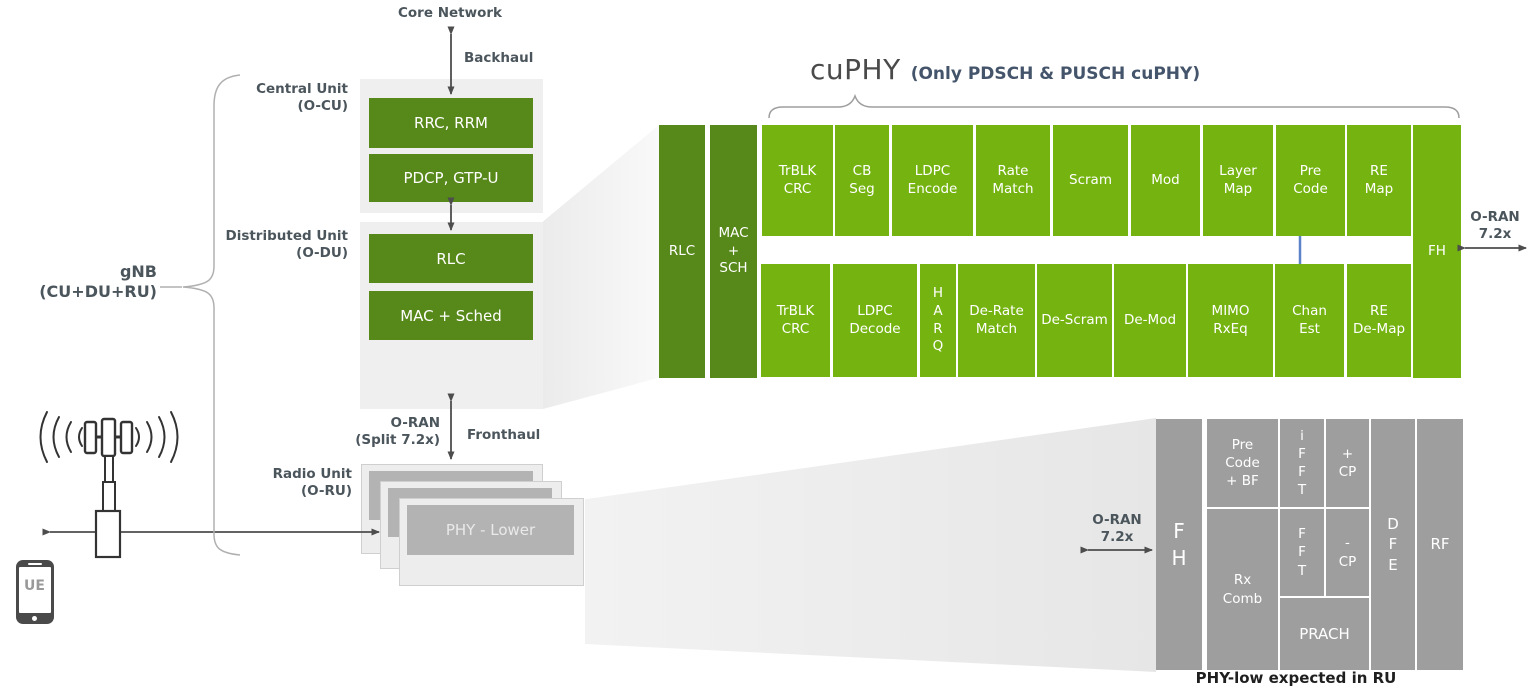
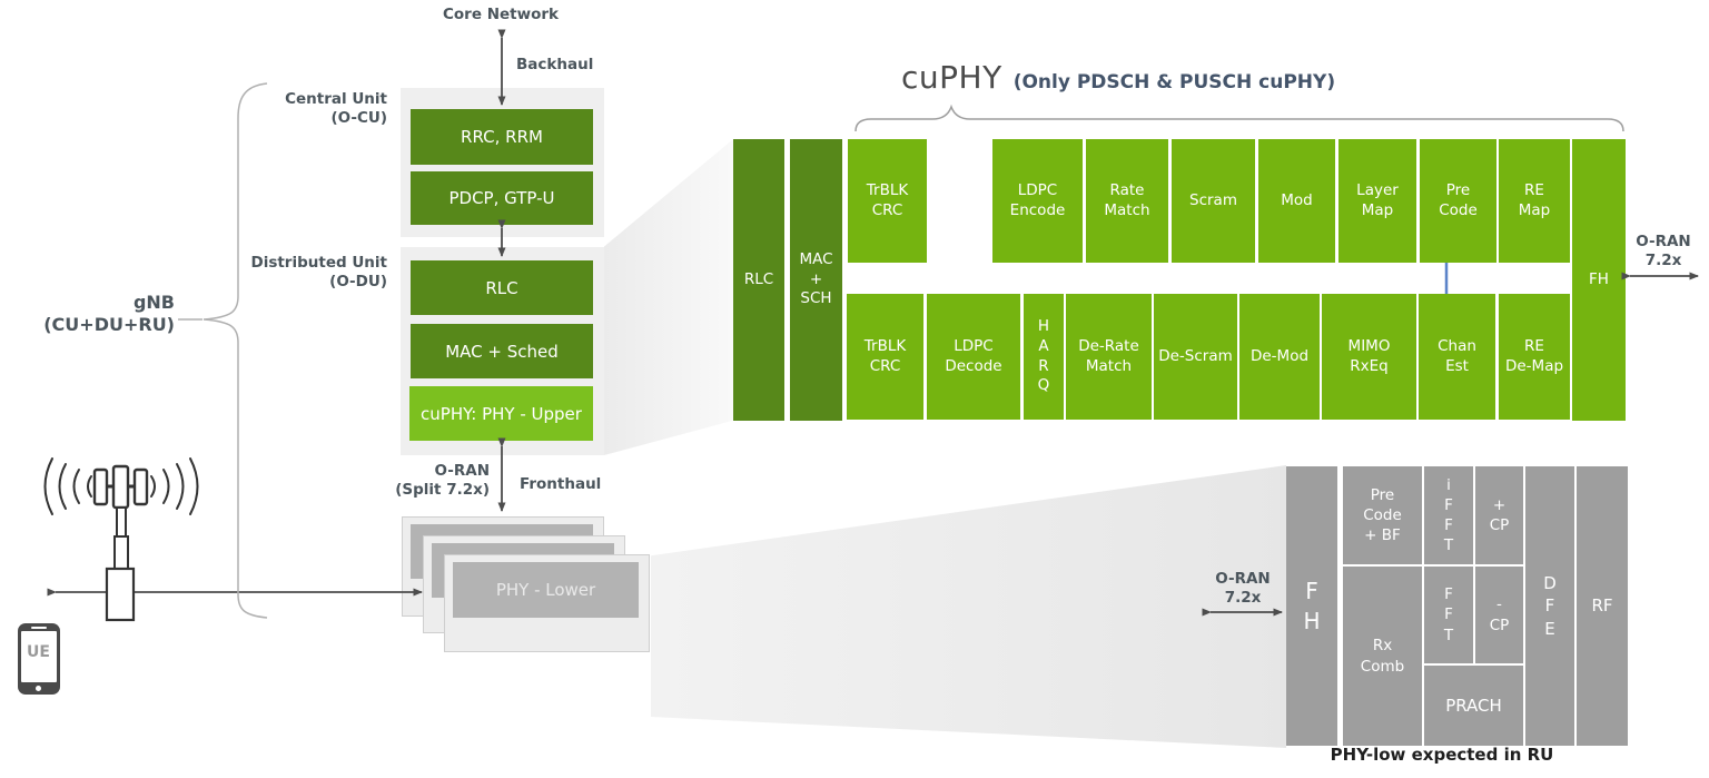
  Core Network
  Backhaul
  Central Unit
  (O-CU)
  RRC, RRM
  PDCP, GTP-U
  Distributed Unit
  (O-DU)
  RLC
  MAC + Sched
+ cuPHY: PHY - Upper
  O-RAN
  (Split 7.2x)
  Fronthaul
- Radio Unit
- (O-RU)
  PHY - Lower
  cuPHY
  (Only PDSCH & PUSCH cuPHY)
  RLC
  MAC
  +
  SCH
  TrBLK
  CRC
- CB
- Seg
  LDPC
  Encode
  Rate
  Match
  Scram
  Mod
  Layer
  Map
  Pre
  Code
  RE
  Map
  TrBLK
  CRC
  LDPC
  Decode
  H
  A
  R
  Q
  De-Rate
  Match
  De-Scram
  De-Mod
  MIMO
  RxEq
  Chan
  Est
  RE
  De-Map
  FH
  O-RAN
  7.2x
  O-RAN
  7.2x
  F
  H
  Pre
  Code
  + BF
  i
  F
  F
  T
  +
  CP
  Rx
  Comb
  F
  F
  T
  -
  CP
  PRACH
  D
  F
  E
  RF
  PHY-low expected in RU
  gNB
  (CU+DU+RU)
  UE
